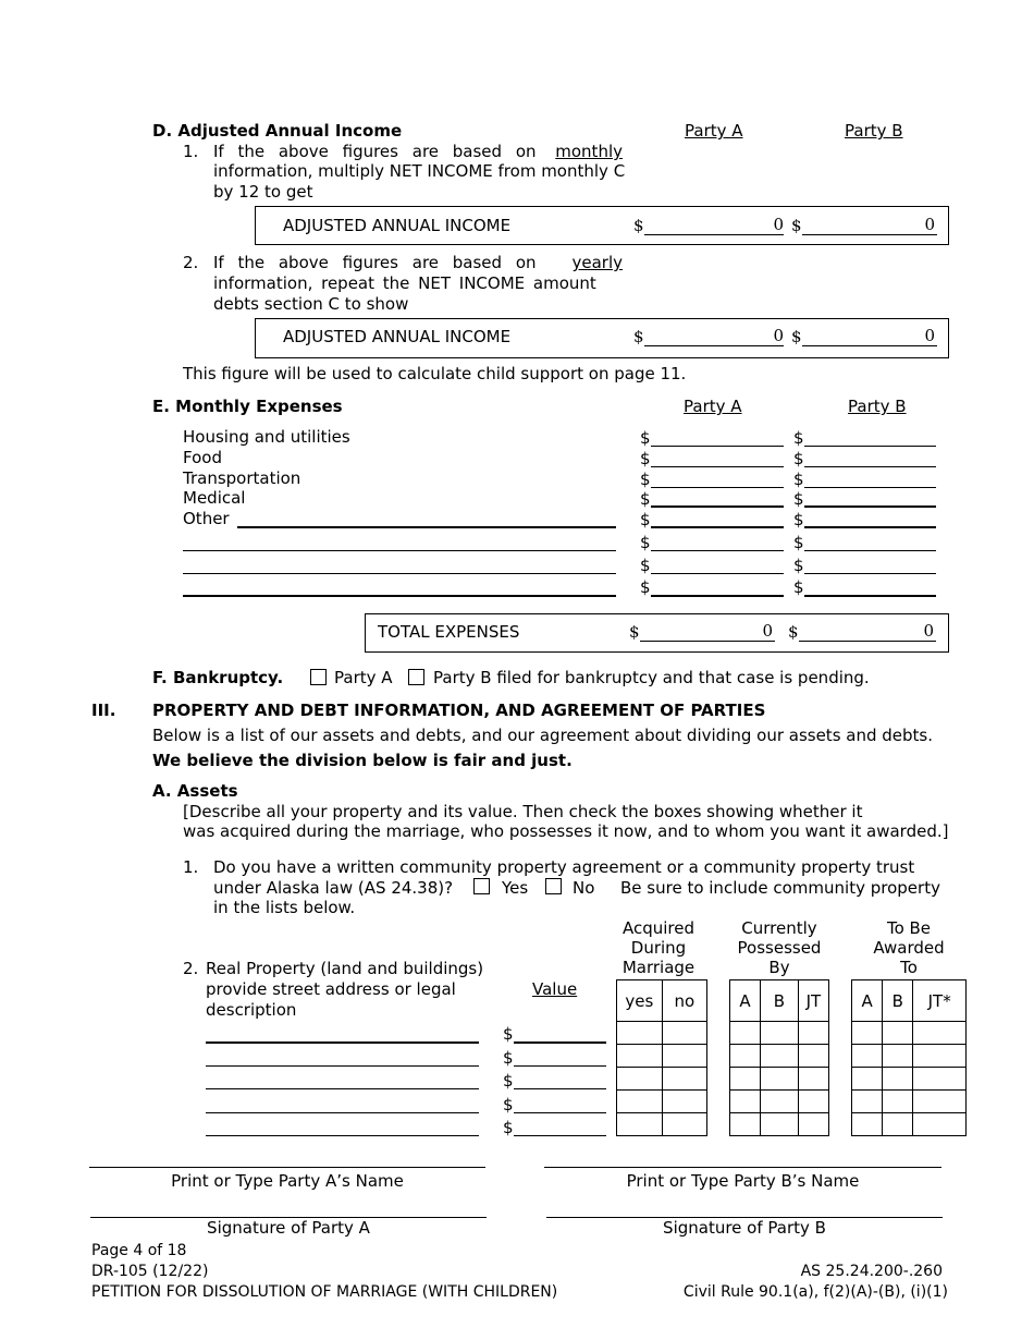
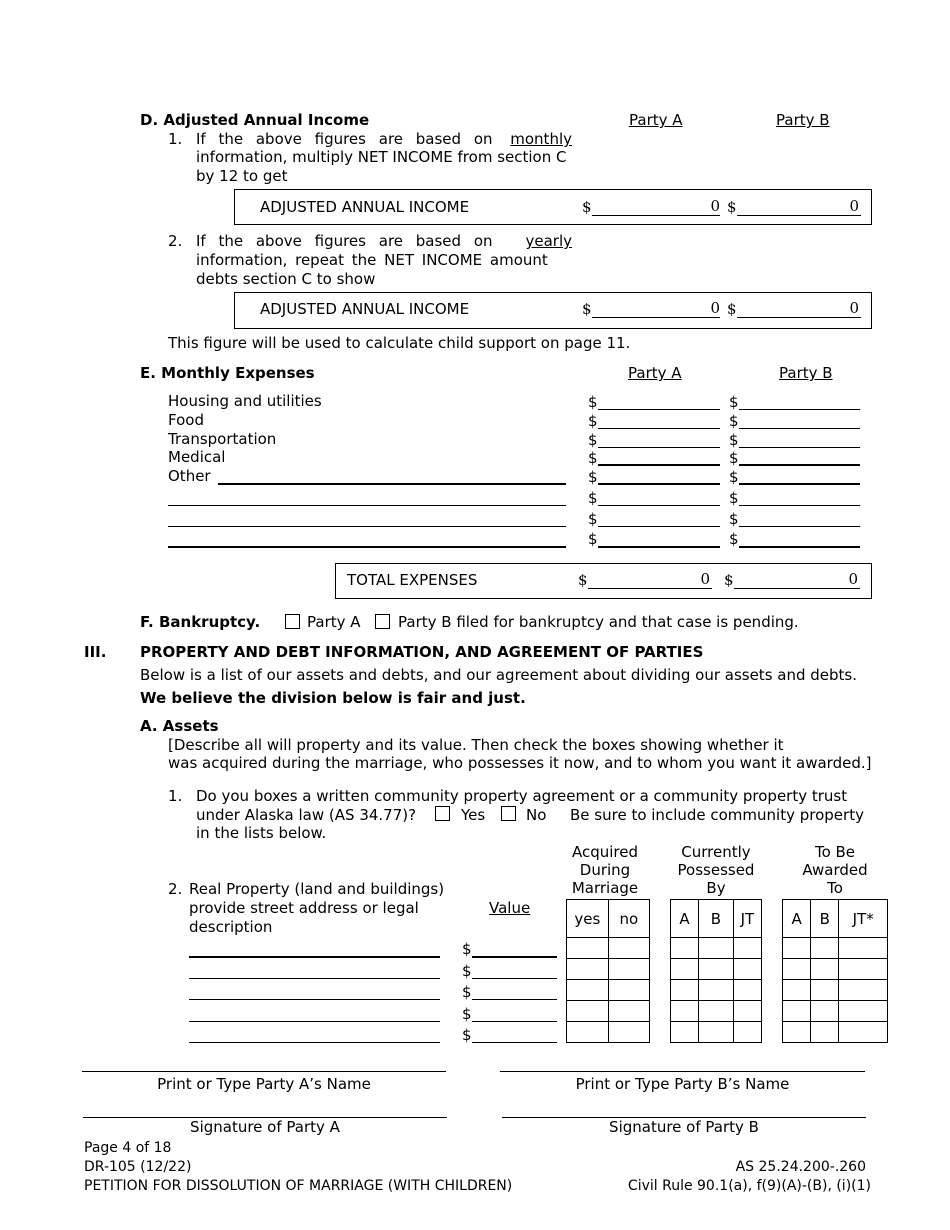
  D. Adjusted Annual Income
  Party A
  Party B
  1.
  If the above figures are based on
  monthly
- information, multiply NET INCOME from monthly C
+ information, multiply NET INCOME from section C
  by 12 to get
  ADJUSTED ANNUAL INCOME
  $
  0
  $
  0
  2.
  If the above figures are based on
  yearly
  information, repeat the NET INCOME amount
  debts section C to show
  ADJUSTED ANNUAL INCOME
  $
  0
  $
  0
  This figure will be used to calculate child support on page 11.
  E. Monthly Expenses
  Party A
  Party B
  Housing and utilities
  Food
  Transportation
  Medical
  Other
  $
  $
  $
  $
  $
  $
  $
  $
  $
  $
  $
  $
  $
  $
  $
  $
  TOTAL EXPENSES
  $
  0
  $
  0
  F. Bankruptcy.
  Party A
  Party B filed for bankruptcy and that case is pending.
  III.
  PROPERTY AND DEBT INFORMATION, AND AGREEMENT OF PARTIES
  Below is a list of our assets and debts, and our agreement about dividing our assets and debts.
  We believe the division below is fair and just.
  A. Assets
- [Describe all your property and its value. Then check the boxes showing whether it
+ [Describe all will property and its value. Then check the boxes showing whether it
  was acquired during the marriage, who possesses it now, and to whom you want it awarded.]
  1.
- Do you have a written community property agreement or a community property trust
+ Do you boxes a written community property agreement or a community property trust
- under Alaska law (AS 24.38)?
+ under Alaska law (AS 34.77)?
  Yes
  No
  Be sure to include community property
  in the lists below.
  Acquired
  During
  Marriage
  Currently
  Possessed
  By
  To Be
  Awarded
  To
  2.
  Real Property (land and buildings)
  provide street address or legal
  description
  Value
  $
  $
  $
  $
  $
  yes	no
  A	B	JT
  A	B	JT*
  Print or Type Party A’s Name
  Print or Type Party B’s Name
  Signature of Party A
  Signature of Party B
  Page 4 of 18
  DR-105 (12/22)
  PETITION FOR DISSOLUTION OF MARRIAGE (WITH CHILDREN)
  AS 25.24.200-.260
- Civil Rule 90.1(a), f(2)(A)-(B), (i)(1)
+ Civil Rule 90.1(a), f(9)(A)-(B), (i)(1)
